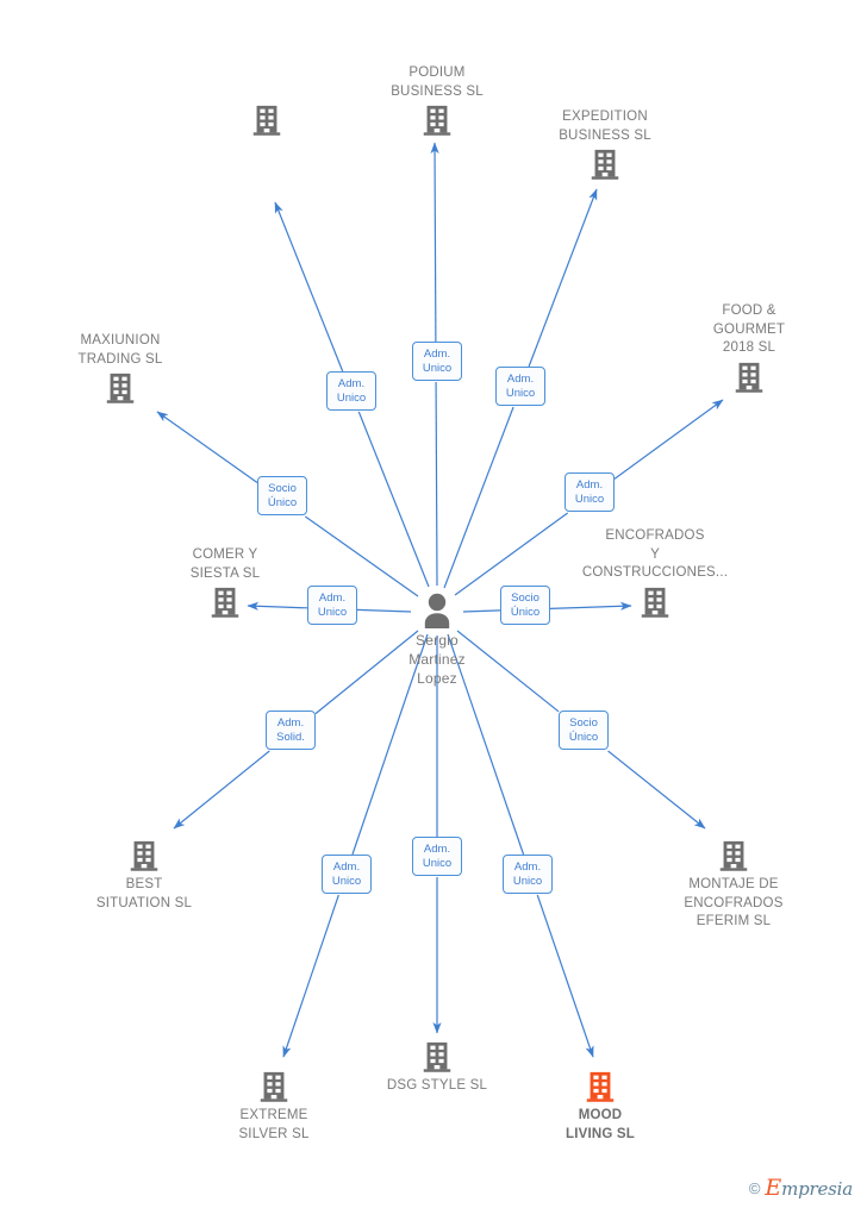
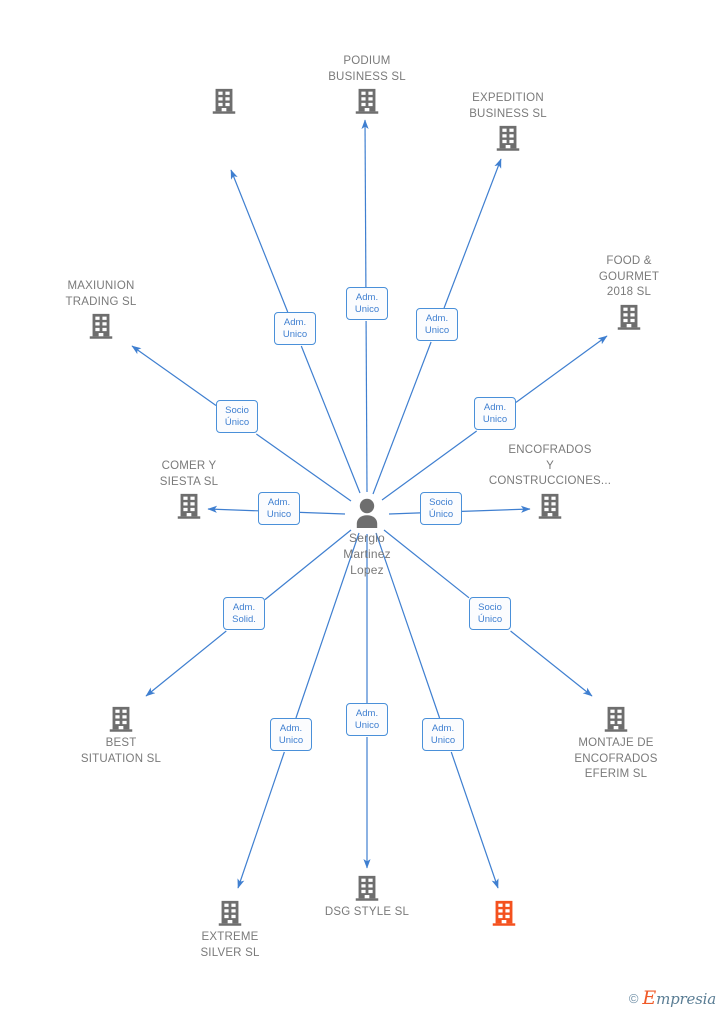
  PODIUM
  BUSINESS SL
  EXPEDITION
  BUSINESS SL
  FOOD &
  GOURMET
  2018 SL
  MAXIUNION
  TRADING SL
  ENCOFRADOS
  Y
  CONSTRUCCIONES...
  COMER Y
  SIESTA SL
  BEST
  SITUATION SL
  MONTAJE DE
  ENCOFRADOS
  EFERIM SL
  EXTREME
  SILVER SL
  DSG STYLE SL
- MOOD
- LIVING SL
  Adm.
  Unico
  Adm.
  Unico
  Adm.
  Unico
  Adm.
  Unico
  Socio
  Único
  Adm.
  Unico
  Socio
  Único
  Adm.
  Solid.
  Socio
  Único
  Adm.
  Unico
  Adm.
  Unico
  Adm.
  Unico
  Sergio
  Martinez
  Lopez
  ©
  Empresia
